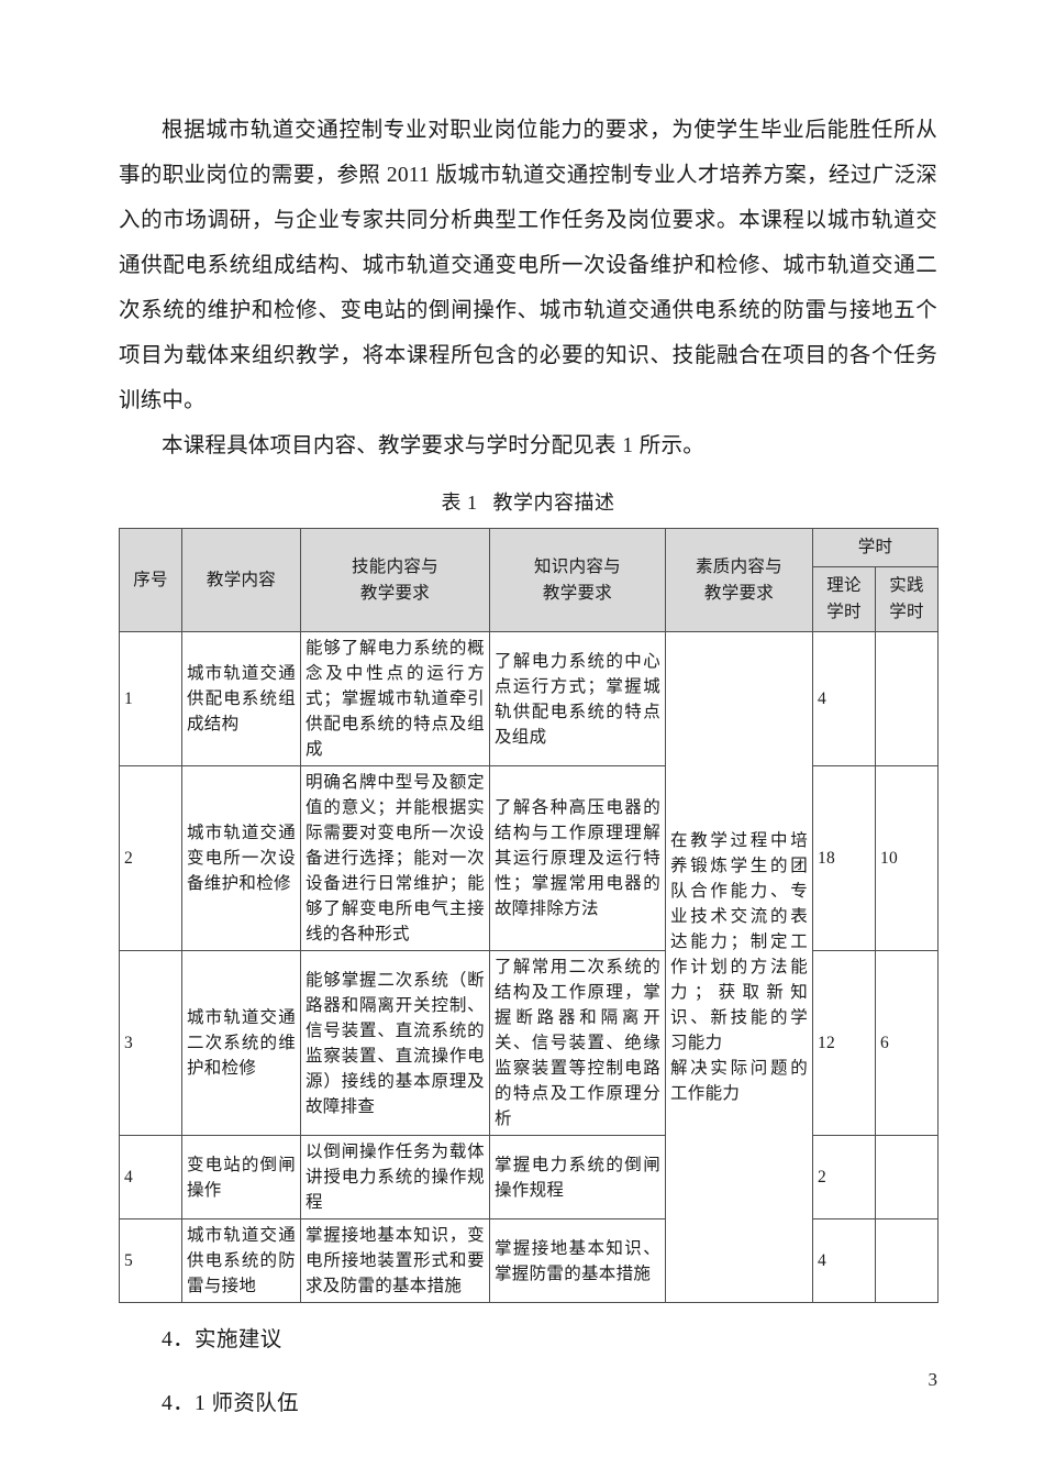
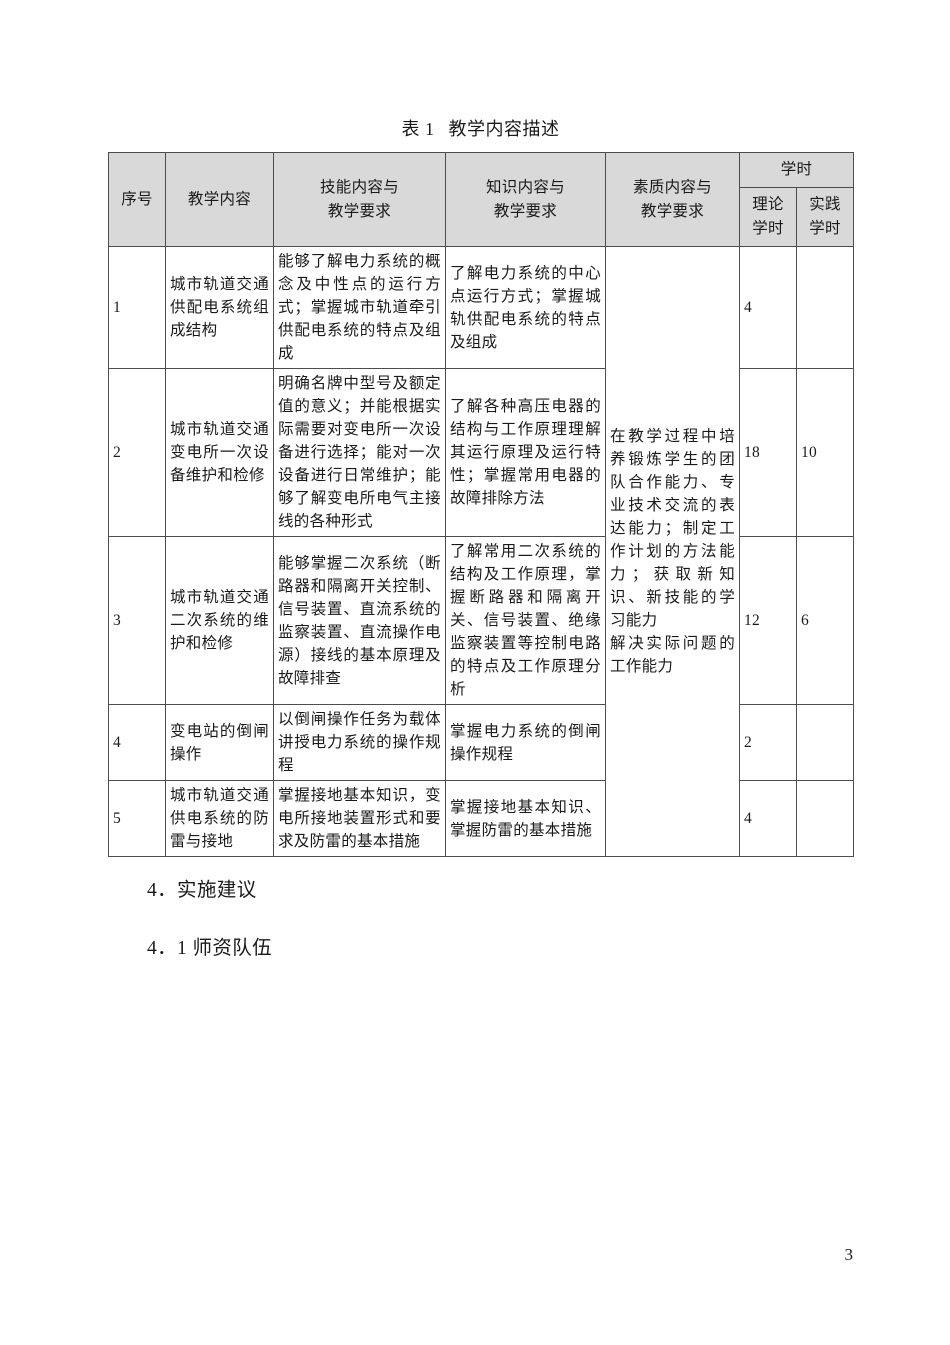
- 根据城市轨道交通控制专业对职业岗位能力的要求，为使学生毕业后能胜任所从事的职业岗位的需要，参照 2011 版城市轨道交通控制专业人才培养方案，经过广泛深入的市场调研，与企业专家共同分析典型工作任务及岗位要求。本课程以城市轨道交通供配电系统组成结构、城市轨道交通变电所一次设备维护和检修、城市轨道交通二次系统的维护和检修、变电站的倒闸操作、城市轨道交通供电系统的防雷与接地五个项目为载体来组织教学，将本课程所包含的必要的知识、技能融合在项目的各个任务训练中。
- 本课程具体项目内容、教学要求与学时分配见表 1 所示。
  表 1 教学内容描述
  序号	教学内容	技能内容与 教学要求	知识内容与 教学要求	素质内容与 教学要求	学时
  理论 学时	实践 学时
  1	城市轨道交通供配电系统组成结构	能够了解电力系统的概念及中性点的运行方式；掌握城市轨道牵引供配电系统的特点及组成	了解电力系统的中心点运行方式；掌握城轨供配电系统的特点及组成	在教学过程中培养锻炼学生的团队合作能力、专业技术交流的表达能力；制定工作计划的方法能力；获取新知识、新技能的学习能力 解决实际问题的工作能力	4
  2	城市轨道交通变电所一次设备维护和检修	明确名牌中型号及额定值的意义；并能根据实际需要对变电所一次设备进行选择；能对一次设备进行日常维护；能够了解变电所电气主接线的各种形式	了解各种高压电器的结构与工作原理理解其运行原理及运行特性；掌握常用电器的故障排除方法	18	10
  3	城市轨道交通二次系统的维护和检修	能够掌握二次系统（断路器和隔离开关控制、信号装置、直流系统的监察装置、直流操作电源）接线的基本原理及故障排查	了解常用二次系统的结构及工作原理，掌握断路器和隔离开关、信号装置、绝缘监察装置等控制电路的特点及工作原理分析	12	6
  4	变电站的倒闸操作	以倒闸操作任务为载体讲授电力系统的操作规程	掌握电力系统的倒闸操作规程	2
  5	城市轨道交通供电系统的防雷与接地	掌握接地基本知识，变电所接地装置形式和要求及防雷的基本措施	掌握接地基本知识、掌握防雷的基本措施	4
  4．实施建议
  4．1 师资队伍
  3
